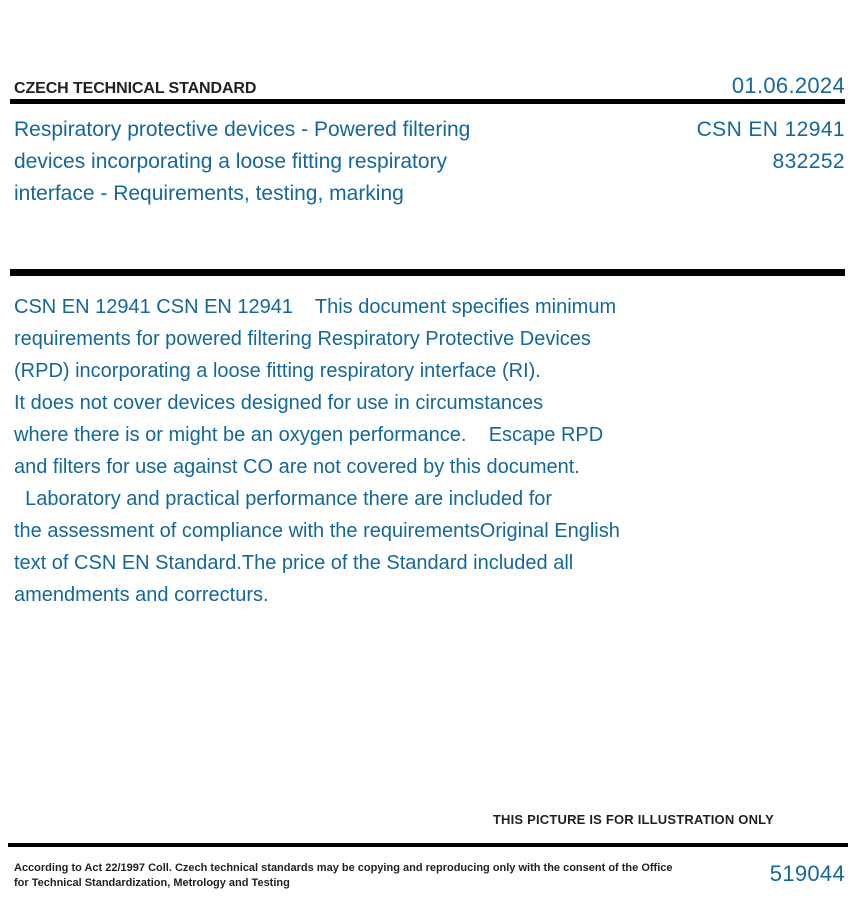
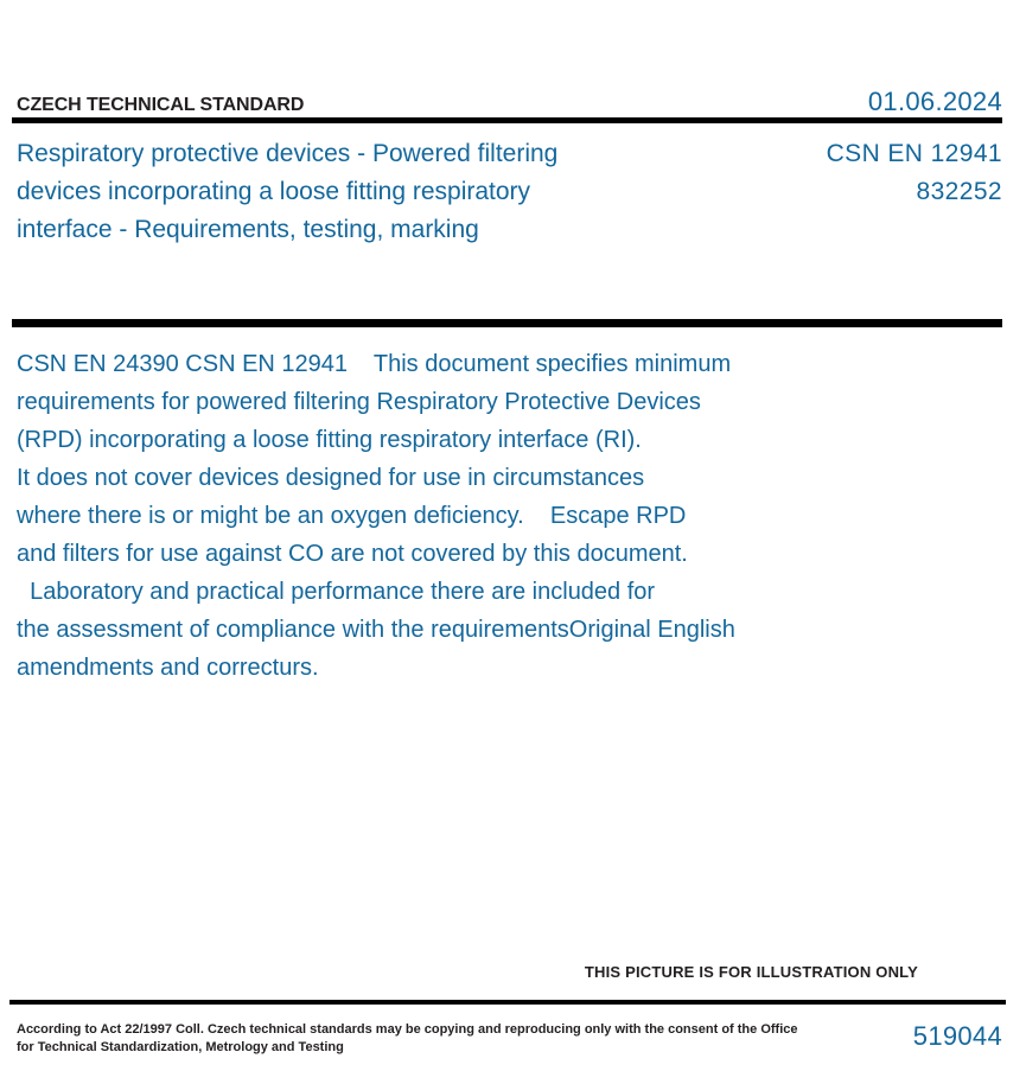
  CZECH TECHNICAL STANDARD
  01.06.2024
  Respiratory protective devices - Powered filtering
  devices incorporating a loose fitting respiratory
  interface - Requirements, testing, marking
  CSN EN 12941
  832252
- CSN EN 12941 CSN EN 12941 This document specifies minimum
+ CSN EN 24390 CSN EN 12941 This document specifies minimum
  requirements for powered filtering Respiratory Protective Devices
  (RPD) incorporating a loose fitting respiratory interface (RI).
  It does not cover devices designed for use in circumstances
- where there is or might be an oxygen performance. Escape RPD
+ where there is or might be an oxygen deficiency. Escape RPD
  and filters for use against CO are not covered by this document.
  Laboratory and practical performance there are included for
  the assessment of compliance with the requirementsOriginal English
- text of CSN EN Standard.The price of the Standard included all
  amendments and correcturs.
  THIS PICTURE IS FOR ILLUSTRATION ONLY
  According to Act 22/1997 Coll. Czech technical standards may be copying and reproducing only with the consent of the Office
  for Technical Standardization, Metrology and Testing
  519044
